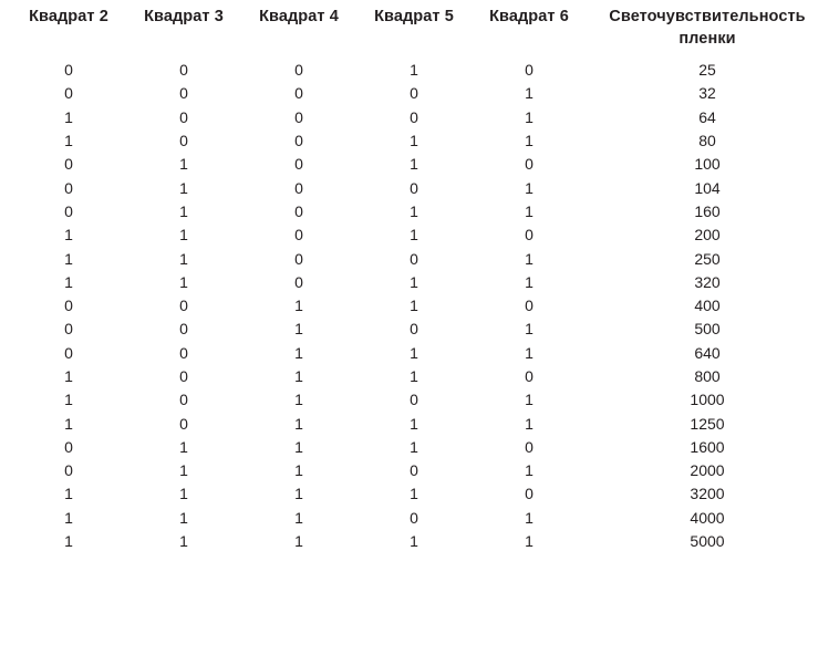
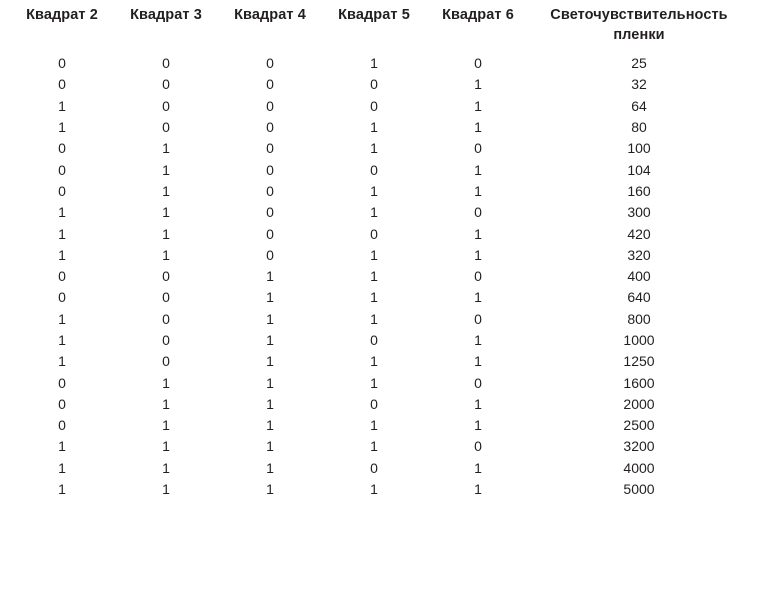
  Квадрат 2	Квадрат 3	Квадрат 4	Квадрат 5	Квадрат 6	Светочувствительность пленки
  0	0	0	1	0	25
  0	0	0	0	1	32
  1	0	0	0	1	64
  1	0	0	1	1	80
  0	1	0	1	0	100
  0	1	0	0	1	104
  0	1	0	1	1	160
- 1	1	0	1	0	200
+ 1	1	0	1	0	300
- 1	1	0	0	1	250
+ 1	1	0	0	1	420
  1	1	0	1	1	320
  0	0	1	1	0	400
- 0	0	1	0	1	500
  0	0	1	1	1	640
  1	0	1	1	0	800
  1	0	1	0	1	1000
  1	0	1	1	1	1250
  0	1	1	1	0	1600
  0	1	1	0	1	2000
+ 0	1	1	1	1	2500
  1	1	1	1	0	3200
  1	1	1	0	1	4000
  1	1	1	1	1	5000
